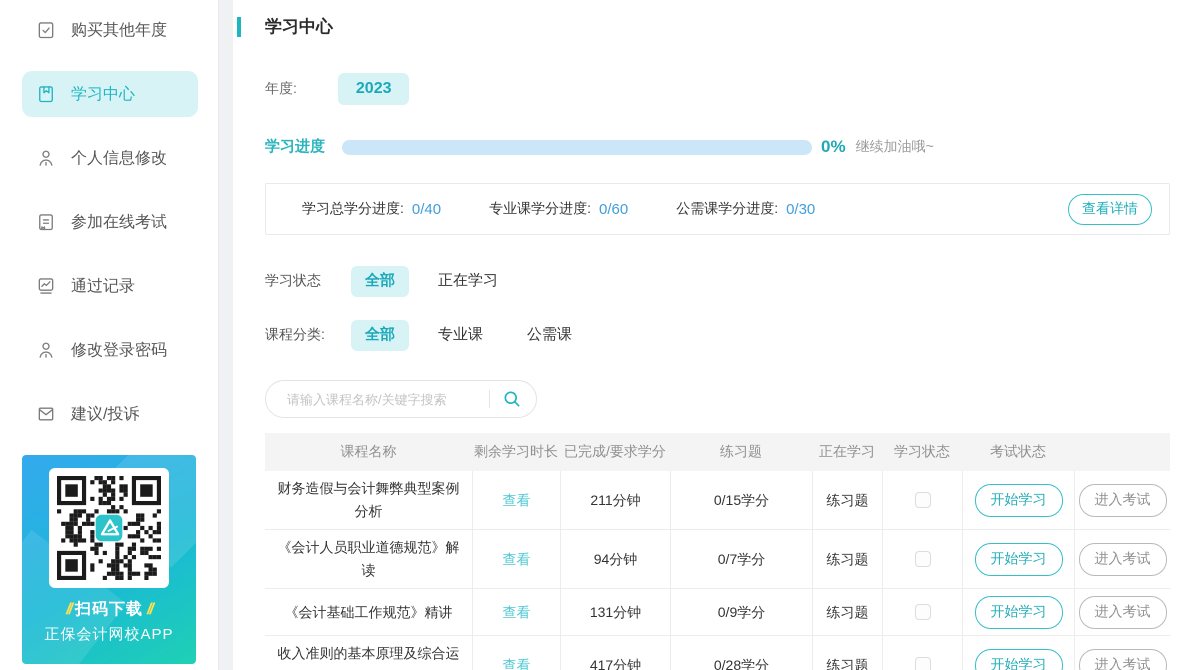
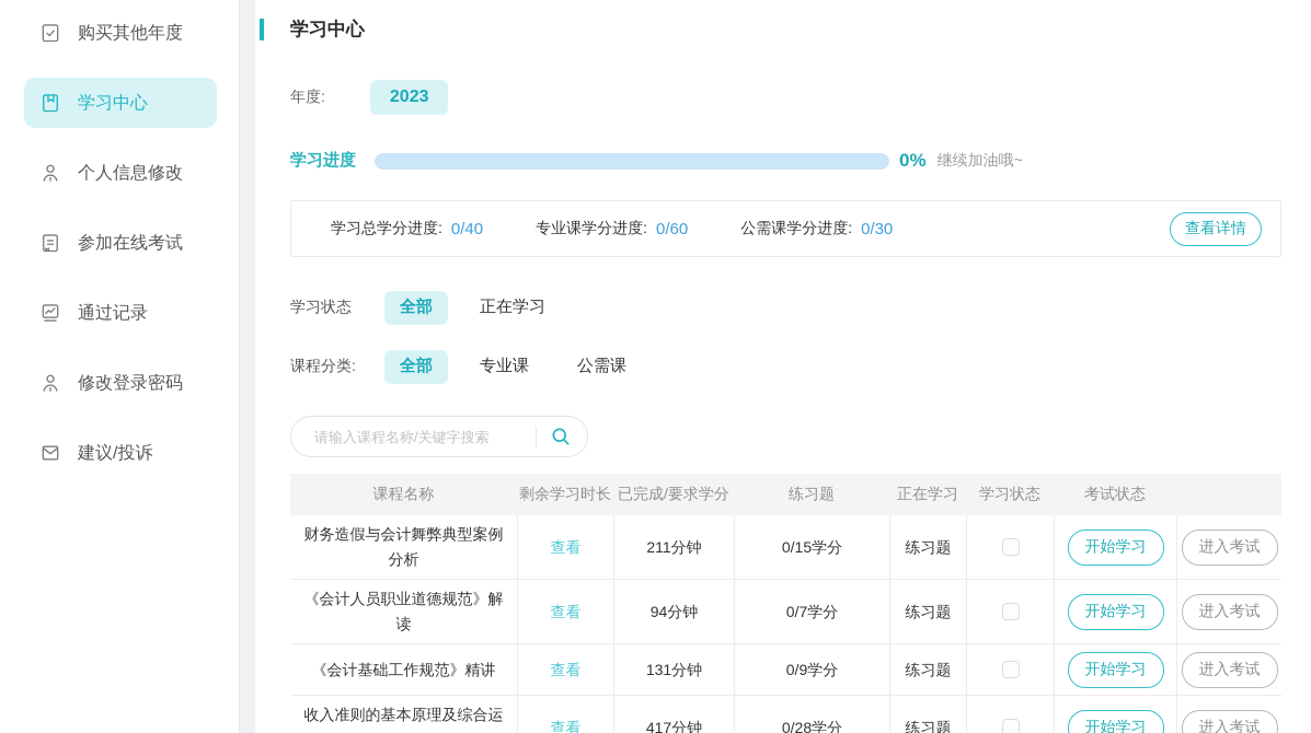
  购买其他年度
  学习中心
  个人信息修改
  参加在线考试
  通过记录
  修改登录密码
  建议/投诉
- // 扫码下载 //
- 正保会计网校APP
  学习中心
  年度:
  2023
  学习进度
  0%
  继续加油哦~
  学习总学分进度:
  0/40
  专业课学分进度:
  0/60
  公需课学分进度:
  0/30
  查看详情
  学习状态
  全部
  正在学习
  课程分类:
  全部
  专业课
  公需课
  请输入课程名称/关键字搜索
  课程名称
  剩余学习时长
  已完成/要求学分
  练习题
  正在学习
  学习状态
  考试状态
  财务造假与会计舞弊典型案例分析
  查看
  211分钟
  0/15学分
  练习题
  开始学习
  进入考试
  《会计人员职业道德规范》解读
  查看
  94分钟
  0/7学分
  练习题
  开始学习
  进入考试
  《会计基础工作规范》精讲
  查看
  131分钟
  0/9学分
  练习题
  开始学习
  进入考试
  收入准则的基本原理及综合运
  查看
  417分钟
  0/28学分
  练习题
  开始学习
  进入考试
